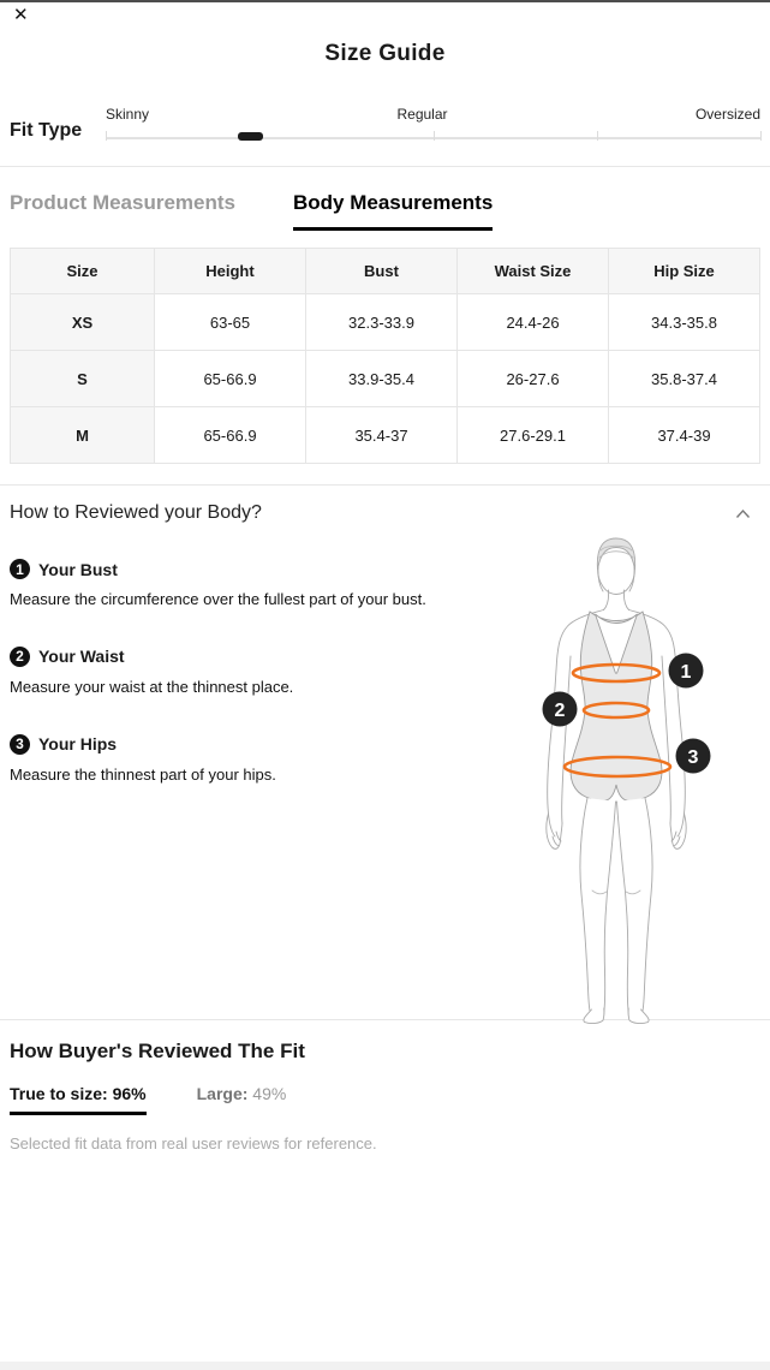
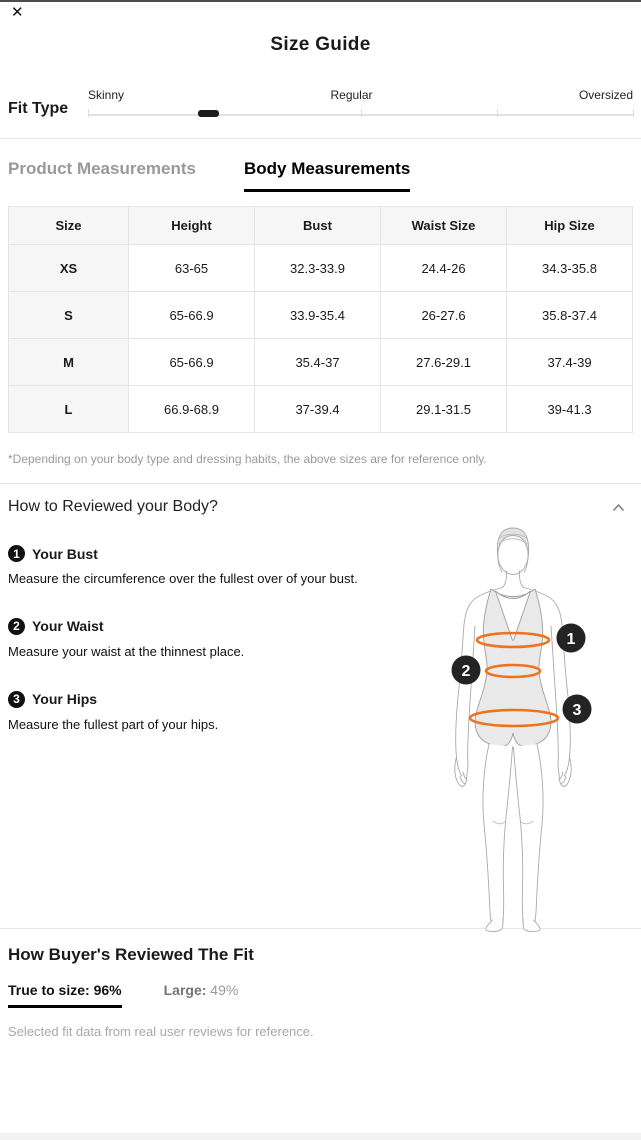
  ✕
  Size Guide
  Fit Type
  Skinny
  Regular
  Oversized
  Product Measurements
  Body Measurements
  Size	Height	Bust	Waist Size	Hip Size
  XS	63-65	32.3-33.9	24.4-26	34.3-35.8
  S	65-66.9	33.9-35.4	26-27.6	35.8-37.4
  M	65-66.9	35.4-37	27.6-29.1	37.4-39
+ L	66.9-68.9	37-39.4	29.1-31.5	39-41.3
+ *Depending on your body type and dressing habits, the above sizes are for reference only.
  How to Reviewed your Body?
  1
  Your Bust
- Measure the circumference over the fullest part of your bust.
+ Measure the circumference over the fullest over of your bust.
  2
  Your Waist
  Measure your waist at the thinnest place.
  3
  Your Hips
- Measure the thinnest part of your hips.
+ Measure the fullest part of your hips.
  1
  2
  3
  How Buyer's Reviewed The Fit
  True to size: 96%
  Large: 49%
  Selected fit data from real user reviews for reference.
